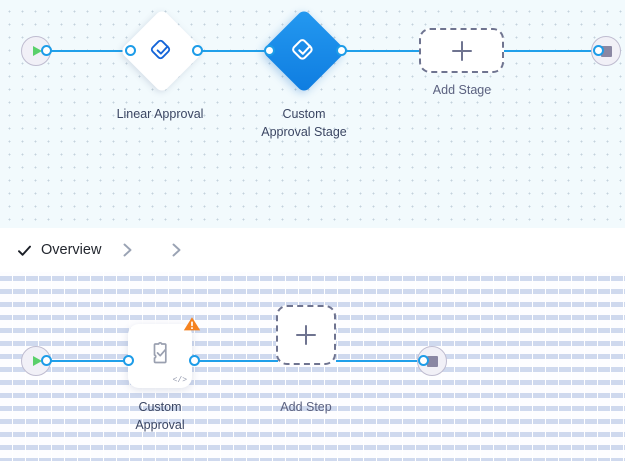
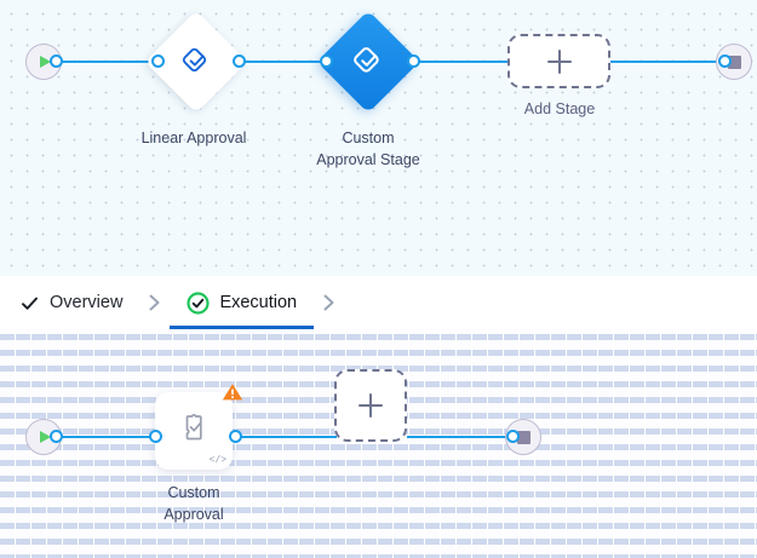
  Linear Approval
  Custom
  Approval Stage
  Add Stage
  Overview
+ Execution
  </>
  Custom
  Approval
- Add Step
